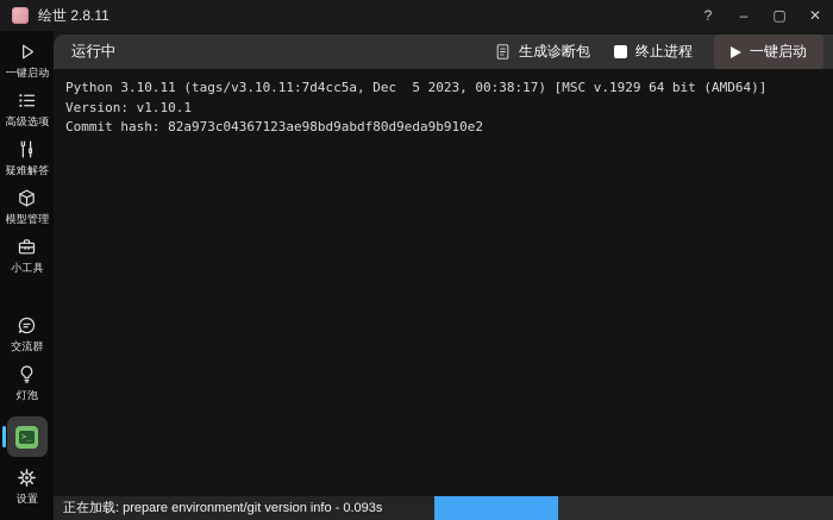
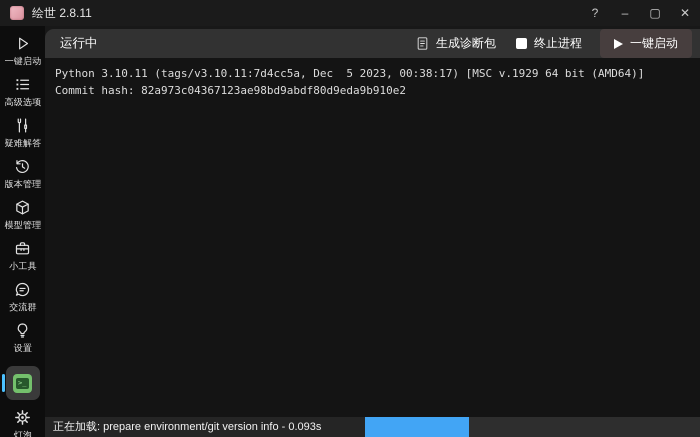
  绘世 2.8.11
  ?
  –
  ▢
  ✕
  一键启动
  高级选项
  疑难解答
+ 版本管理
  模型管理
  小工具
  交流群
- 灯泡
+ 设置
  >_
- 设置
+ 灯泡
  运行中
  生成诊断包
  终止进程
  一键启动
  Python 3.10.11 (tags/v3.10.11:7d4cc5a, Dec 5 2023, 00:38:17) [MSC v.1929 64 bit (AMD64)]
- Version: v1.10.1
  Commit hash: 82a973c04367123ae98bd9abdf80d9eda9b910e2
  正在加载: prepare environment/git version info - 0.093s
